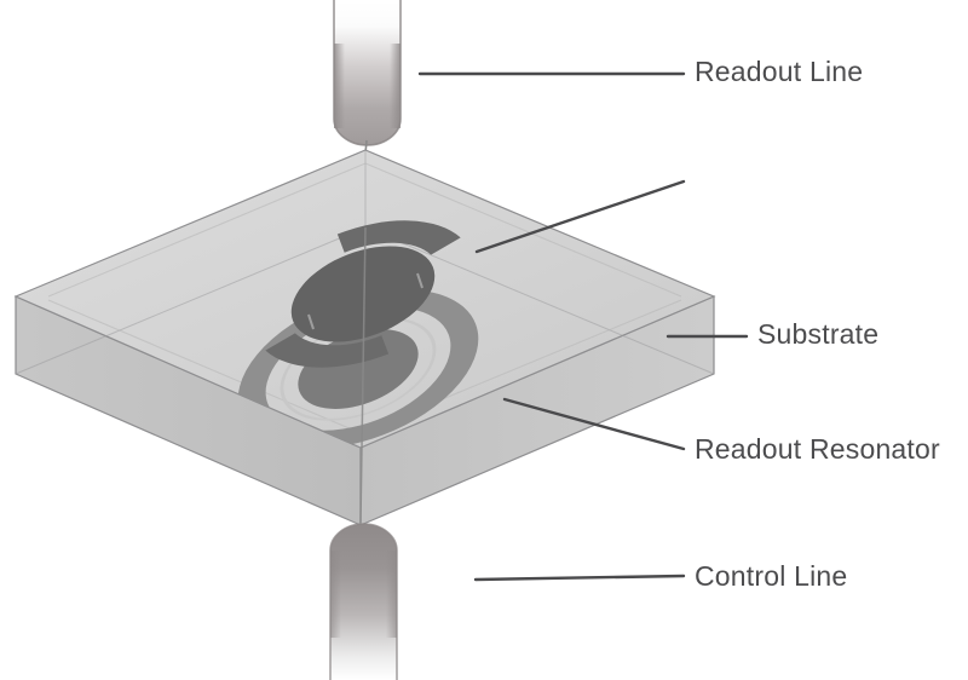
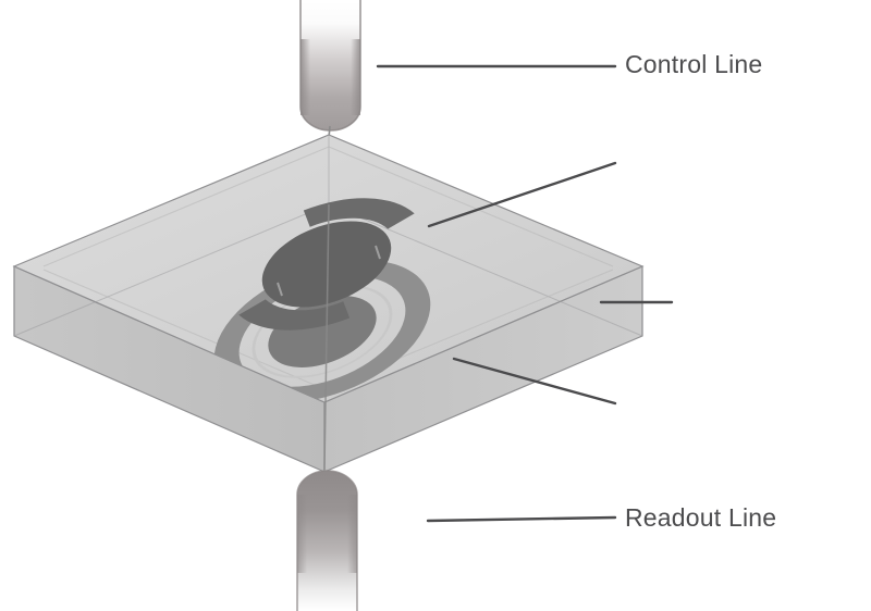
- Readout Line
+ Control Line
- Substrate
- Readout Resonator
- Control Line
+ Readout Line
